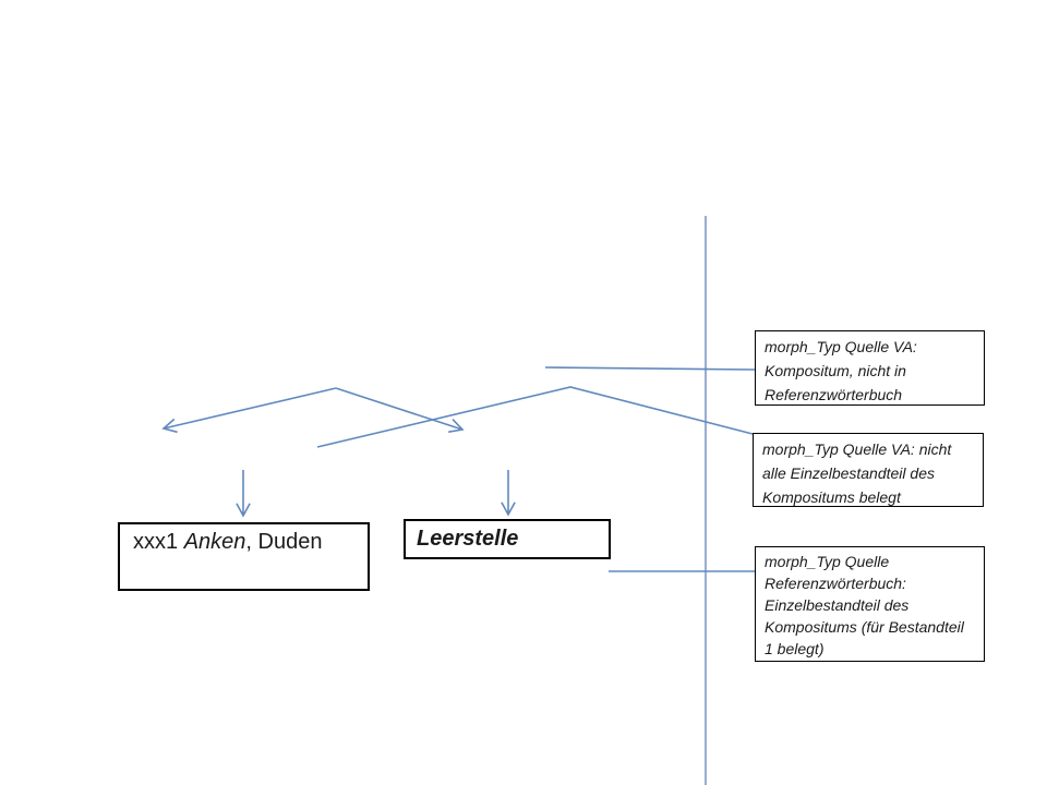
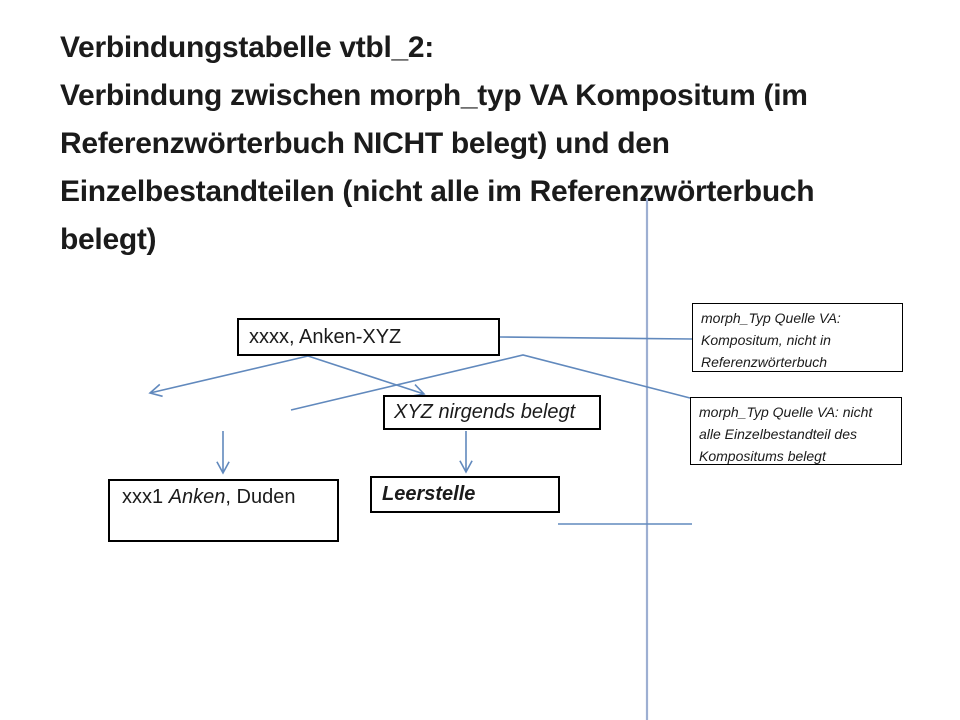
+ Verbindungstabelle vtbl_2:
+ Verbindung zwischen morph_typ VA Kompositum (im
+ Referenzwörterbuch NICHT belegt) und den
+ Einzelbestandteilen (nicht alle im Referenzwörterbuch
+ belegt)
+ xxxx, Anken-XYZ
+ XYZ nirgends belegt
  xxx1 Anken, Duden
  Leerstelle
  morph_Typ Quelle VA:
  Kompositum, nicht in
  Referenzwörterbuch
  morph_Typ Quelle VA: nicht
  alle Einzelbestandteil des
  Kompositums belegt
- morph_Typ Quelle
- Referenzwörterbuch:
- Einzelbestandteil des
- Kompositums (für Bestandteil
- 1 belegt)
